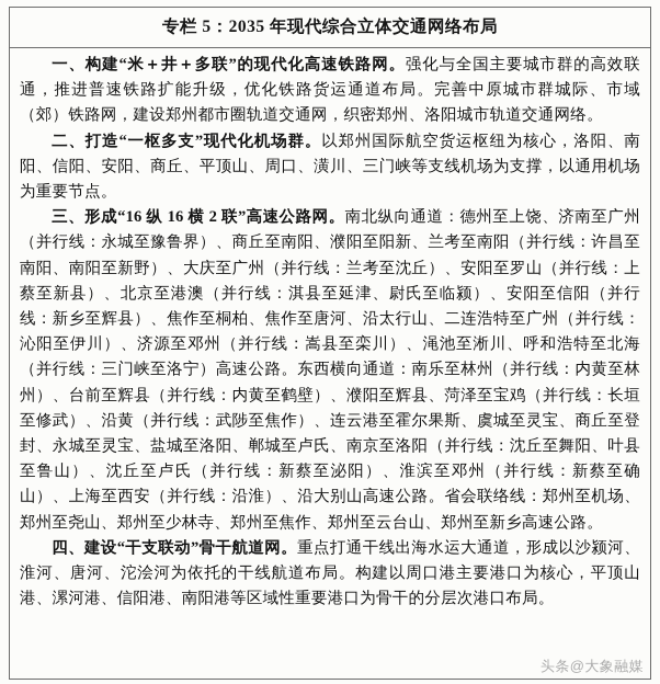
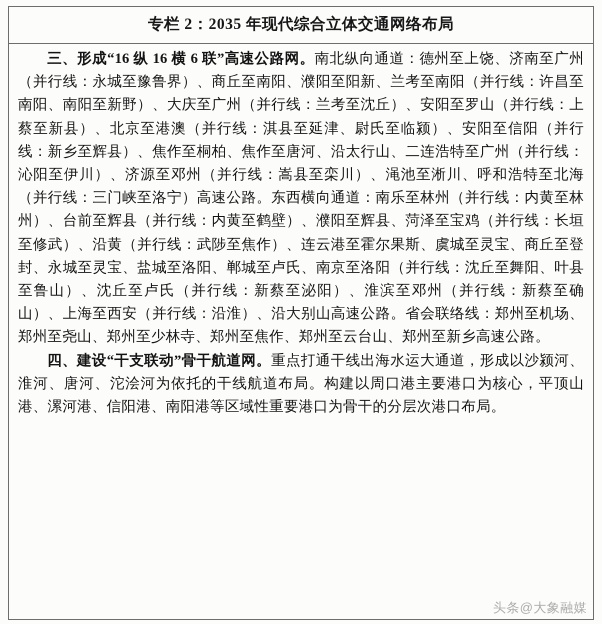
- 专栏 5：2035 年现代综合立体交通网络布局
+ 专栏 2：2035 年现代综合立体交通网络布局
- 一、构建“米＋井＋多联”的现代化高速铁路网。强化与全国主要城市群的高效联通，推进普速铁路扩能升级，优化铁路货运通道布局。完善中原城市群城际、市域（郊）铁路网，建设郑州都市圈轨道交通网，织密郑州、洛阳城市轨道交通网络。
- 二、打造“一枢多支”现代化机场群。以郑州国际航空货运枢纽为核心，洛阳、南阳、信阳、安阳、商丘、平顶山、周口、潢川、三门峡等支线机场为支撑，以通用机场为重要节点。
- 三、形成“16 纵 16 横 2 联”高速公路网。南北纵向通道：德州至上饶、济南至广州（并行线：永城至豫鲁界）、商丘至南阳、濮阳至阳新、兰考至南阳（并行线：许昌至南阳、南阳至新野）、大庆至广州（并行线：兰考至沈丘）、安阳至罗山（并行线：上蔡至新县）、北京至港澳（并行线：淇县至延津、尉氏至临颍）、安阳至信阳（并行线：新乡至辉县）、焦作至桐柏、焦作至唐河、沿太行山、二连浩特至广州（并行线：沁阳至伊川）、济源至邓州（并行线：嵩县至栾川）、渑池至淅川、呼和浩特至北海（并行线：三门峡至洛宁）高速公路。东西横向通道：南乐至林州（并行线：内黄至林州）、台前至辉县（并行线：内黄至鹤壁）、濮阳至辉县、菏泽至宝鸡（并行线：长垣至修武）、沿黄（并行线：武陟至焦作）、连云港至霍尔果斯、虞城至灵宝、商丘至登封、永城至灵宝、盐城至洛阳、郸城至卢氏、南京至洛阳（并行线：沈丘至舞阳、叶县至鲁山）、沈丘至卢氏（并行线：新蔡至泌阳）、淮滨至邓州（并行线：新蔡至确山）、上海至西安（并行线：沿淮）、沿大别山高速公路。省会联络线：郑州至机场、郑州至尧山、郑州至少林寺、郑州至焦作、郑州至云台山、郑州至新乡高速公路。
+ 三、形成“16 纵 16 横 6 联”高速公路网。南北纵向通道：德州至上饶、济南至广州（并行线：永城至豫鲁界）、商丘至南阳、濮阳至阳新、兰考至南阳（并行线：许昌至南阳、南阳至新野）、大庆至广州（并行线：兰考至沈丘）、安阳至罗山（并行线：上蔡至新县）、北京至港澳（并行线：淇县至延津、尉氏至临颍）、安阳至信阳（并行线：新乡至辉县）、焦作至桐柏、焦作至唐河、沿太行山、二连浩特至广州（并行线：沁阳至伊川）、济源至邓州（并行线：嵩县至栾川）、渑池至淅川、呼和浩特至北海（并行线：三门峡至洛宁）高速公路。东西横向通道：南乐至林州（并行线：内黄至林州）、台前至辉县（并行线：内黄至鹤壁）、濮阳至辉县、菏泽至宝鸡（并行线：长垣至修武）、沿黄（并行线：武陟至焦作）、连云港至霍尔果斯、虞城至灵宝、商丘至登封、永城至灵宝、盐城至洛阳、郸城至卢氏、南京至洛阳（并行线：沈丘至舞阳、叶县至鲁山）、沈丘至卢氏（并行线：新蔡至泌阳）、淮滨至邓州（并行线：新蔡至确山）、上海至西安（并行线：沿淮）、沿大别山高速公路。省会联络线：郑州至机场、郑州至尧山、郑州至少林寺、郑州至焦作、郑州至云台山、郑州至新乡高速公路。
  四、建设“干支联动”骨干航道网。重点打通干线出海水运大通道，形成以沙颍河、淮河、唐河、沱浍河为依托的干线航道布局。构建以周口港主要港口为核心，平顶山港、漯河港、信阳港、南阳港等区域性重要港口为骨干的分层次港口布局。
  头条@大象融媒
